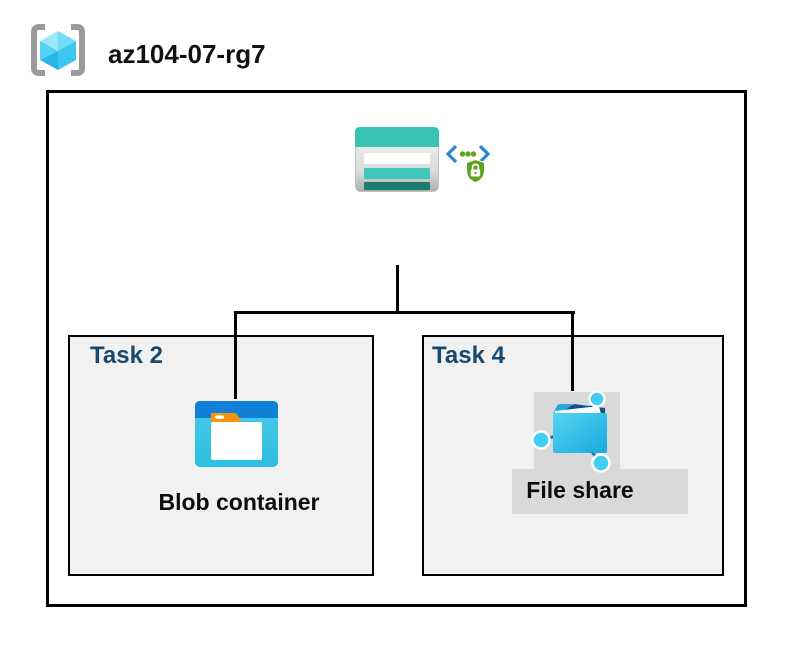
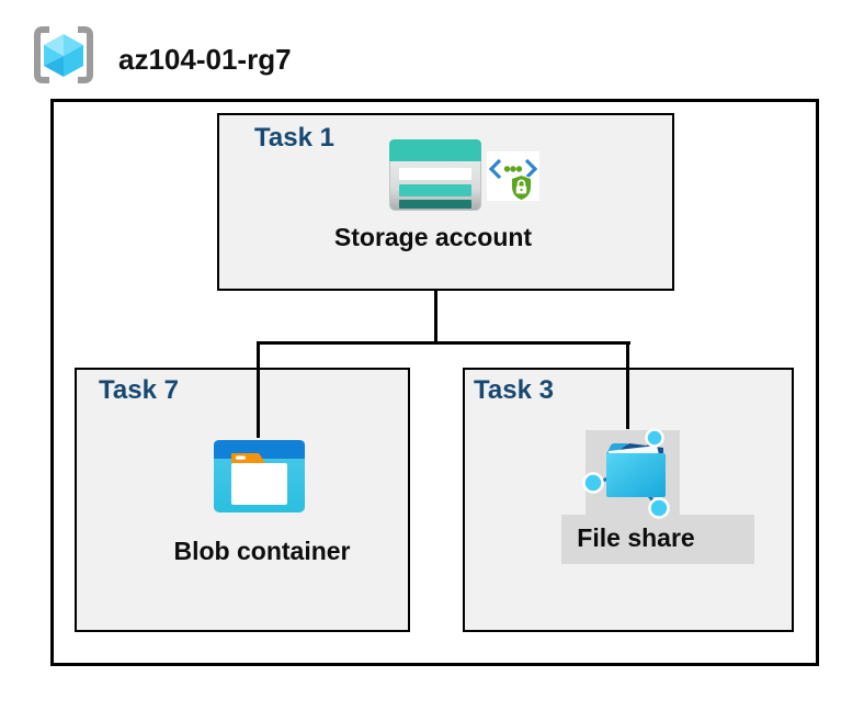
- az104-07-rg7
+ az104-01-rg7
+ Task 1
+ Storage account
- Task 2
+ Task 7
  Blob container
- Task 4
+ Task 3
  File share
